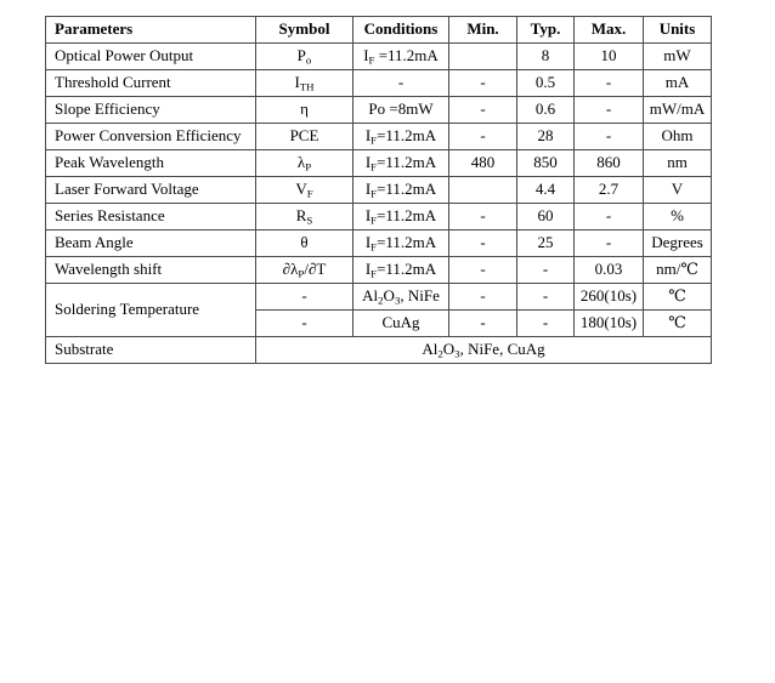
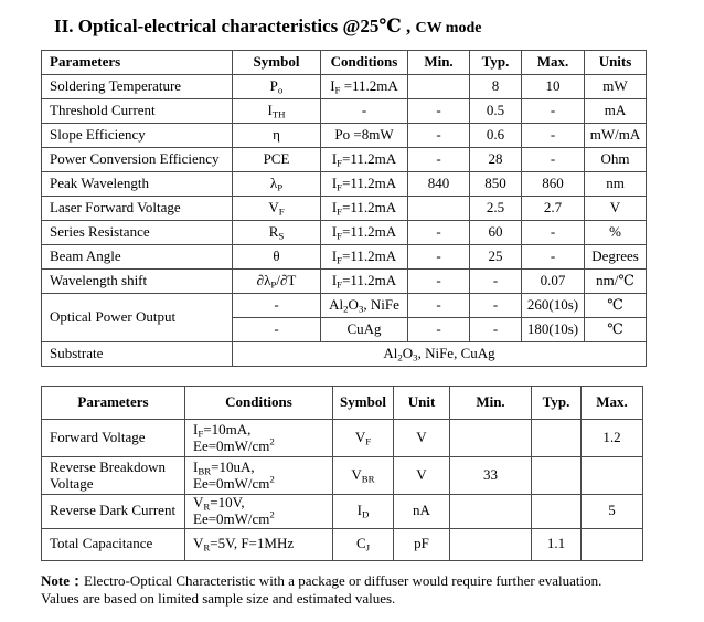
+ II. Optical-electrical characteristics @25℃ , CW mode
  Parameters	Symbol	Conditions	Min.	Typ.	Max.	Units
- Optical Power Output	Po	IF =11.2mA		8	10	mW
+ Soldering Temperature	Po	IF =11.2mA		8	10	mW
  Threshold Current	ITH	-	-	0.5	-	mA
  Slope Efficiency	η	Po =8mW	-	0.6	-	mW/mA
  Power Conversion Efficiency	PCE	IF=11.2mA	-	28	-	Ohm
- Peak Wavelength	λP	IF=11.2mA	480	850	860	nm
+ Peak Wavelength	λP	IF=11.2mA	840	850	860	nm
- Laser Forward Voltage	VF	IF=11.2mA		4.4	2.7	V
+ Laser Forward Voltage	VF	IF=11.2mA		2.5	2.7	V
  Series Resistance	RS	IF=11.2mA	-	60	-	%
  Beam Angle	θ	IF=11.2mA	-	25	-	Degrees
- Wavelength shift	∂λP/∂T	IF=11.2mA	-	-	0.03	nm/℃
+ Wavelength shift	∂λP/∂T	IF=11.2mA	-	-	0.07	nm/℃
- Soldering Temperature	-	Al2O3, NiFe	-	-	260(10s)	℃
+ Optical Power Output	-	Al2O3, NiFe	-	-	260(10s)	℃
  -	CuAg	-	-	180(10s)	℃
  Substrate	Al2O3, NiFe, CuAg
+ Parameters	Conditions	Symbol	Unit	Min.	Typ.	Max.
+ Forward Voltage	IF=10mA, Ee=0mW/cm2	VF	V			1.2
+ Reverse Breakdown Voltage	IBR=10uA, Ee=0mW/cm2	VBR	V	33
+ Reverse Dark Current	VR=10V, Ee=0mW/cm2	ID	nA			5
+ Total Capacitance	VR=5V, F=1MHz	CJ	pF		1.1
+ Note：Electro-Optical Characteristic with a package or diffuser would require further evaluation.
+ Values are based on limited sample size and estimated values.
